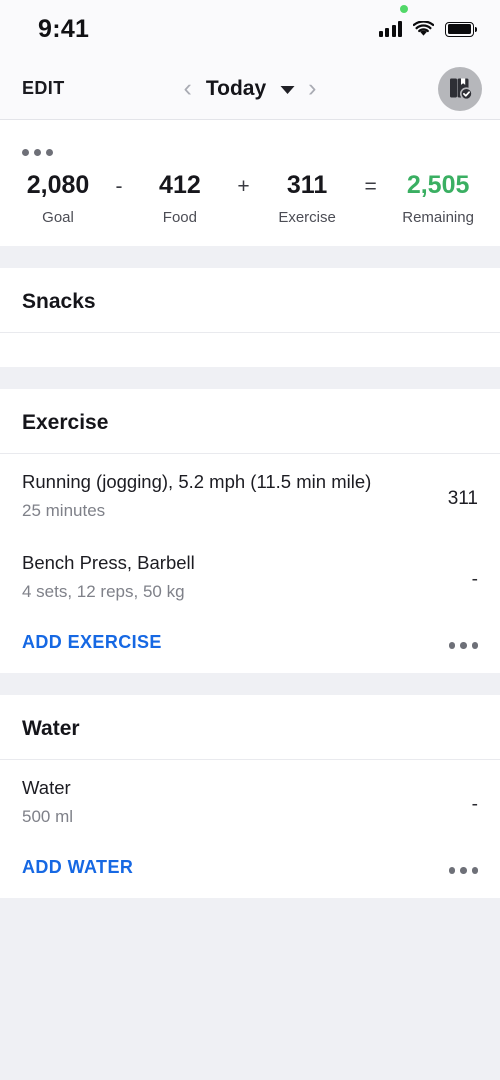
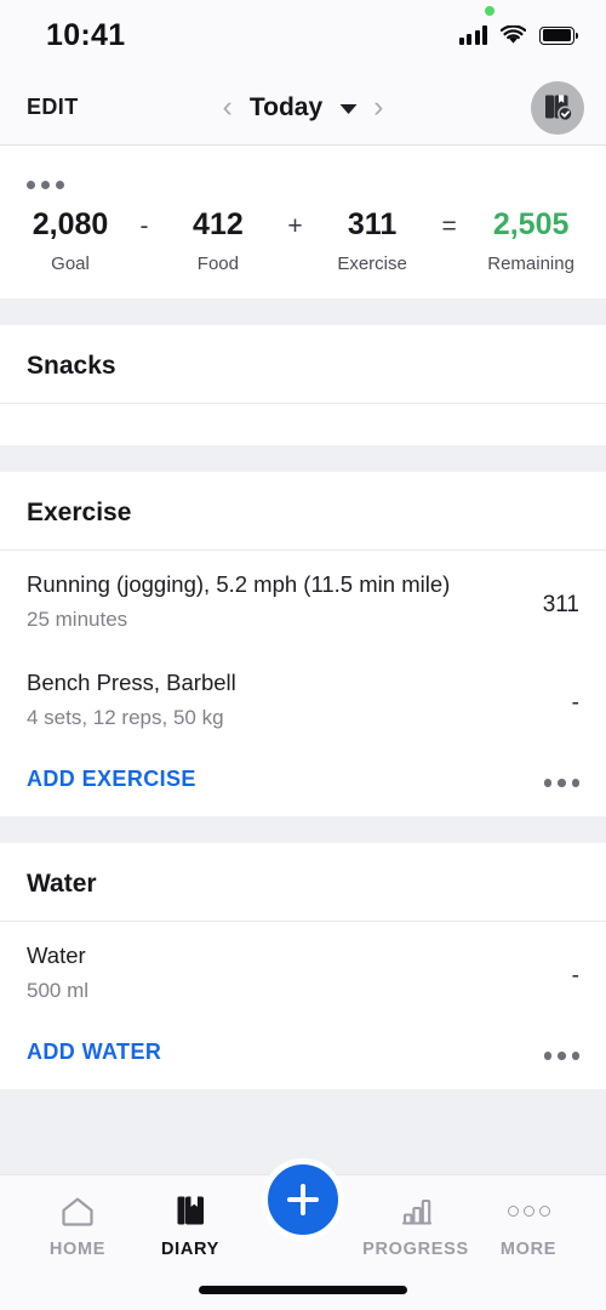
- 9:41
+ 10:41
  EDIT
  ‹
  Today
  ›
  2,080
  Goal
  -
  412
  Food
  +
  311
  Exercise
  =
  2,505
  Remaining
  Snacks
  Exercise
  Running (jogging), 5.2 mph (11.5 min mile)
  25 minutes
  311
  Bench Press, Barbell
  4 sets, 12 reps, 50 kg
  -
  ADD EXERCISE
  Water
  Water
  500 ml
  -
  ADD WATER
+ HOME
+ DIARY
+ PROGRESS
+ MORE
